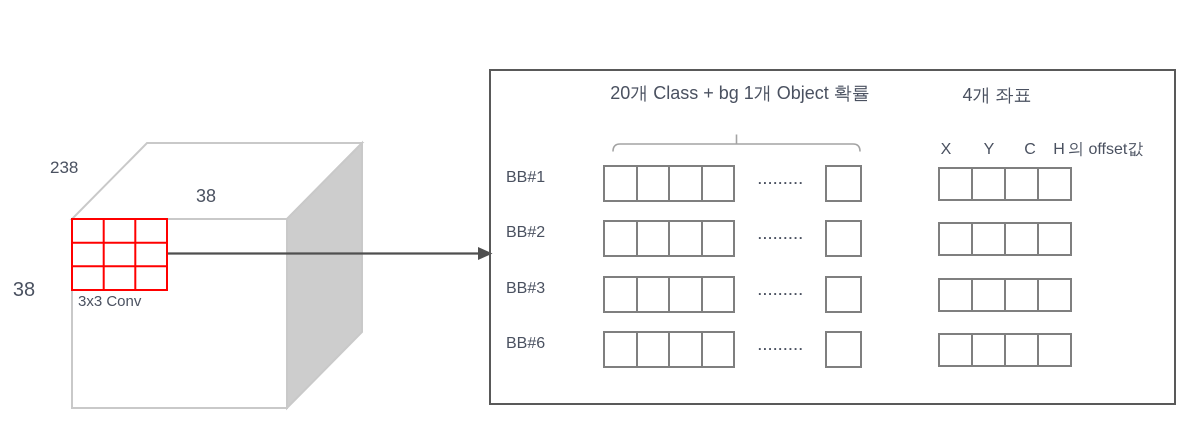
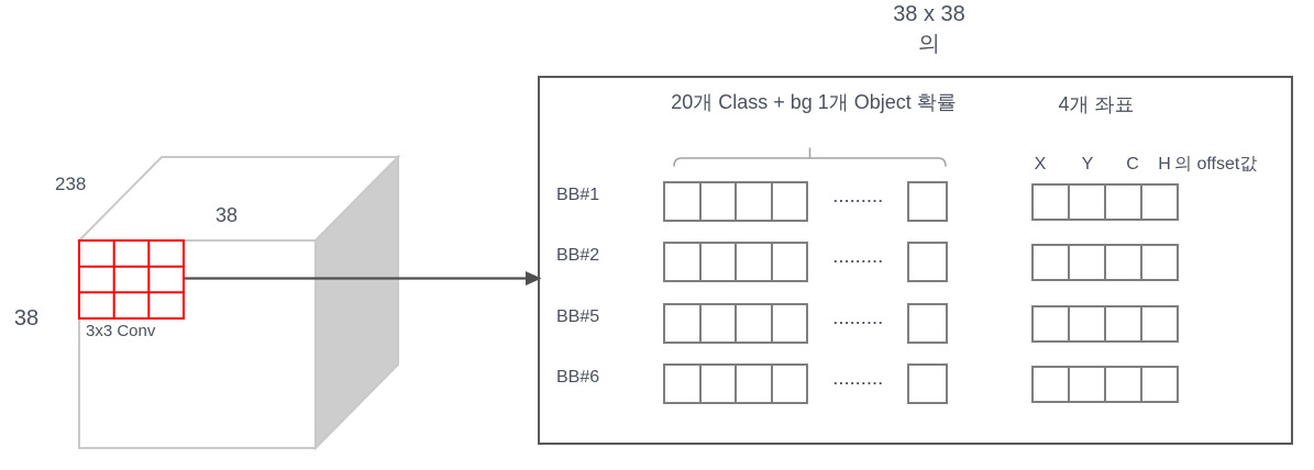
+ 38 x 38
+ 의
  238
  38
  38
  3x3 Conv
  20개 Class + bg 1개 Object 확률
  4개 좌표
  의 offset값
  X
  Y
  C
  H
  BB#1
  .........
  BB#2
  .........
- BB#3
+ BB#5
  .........
  BB#6
  .........
